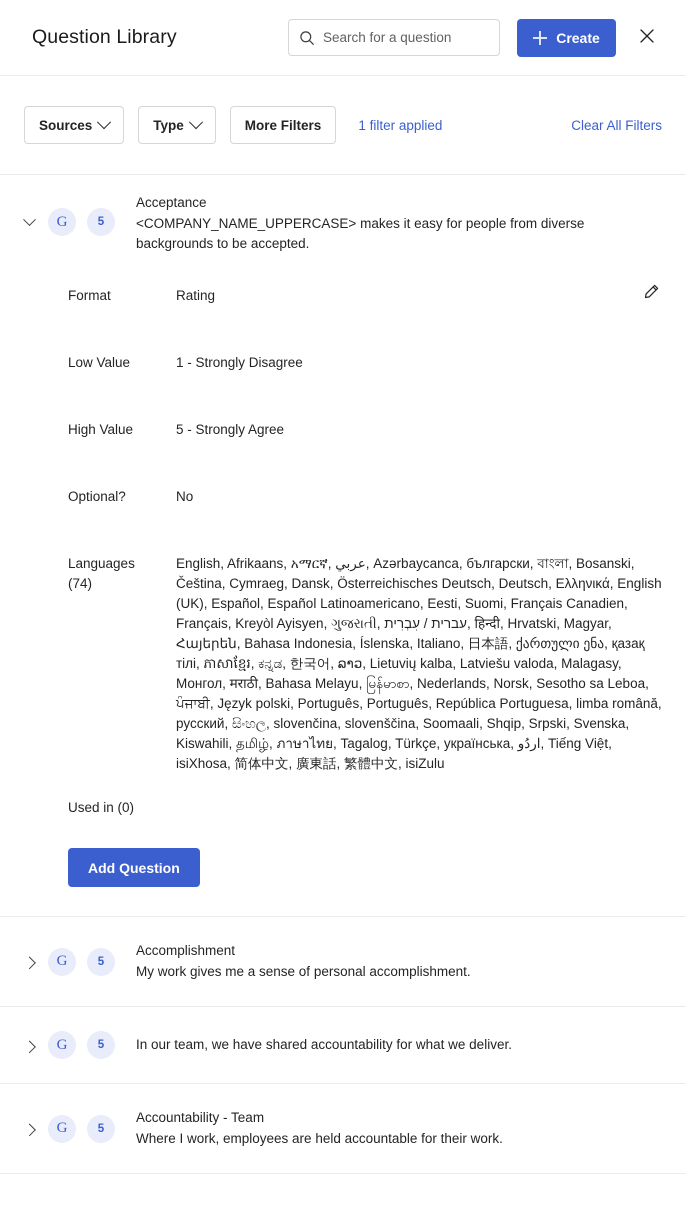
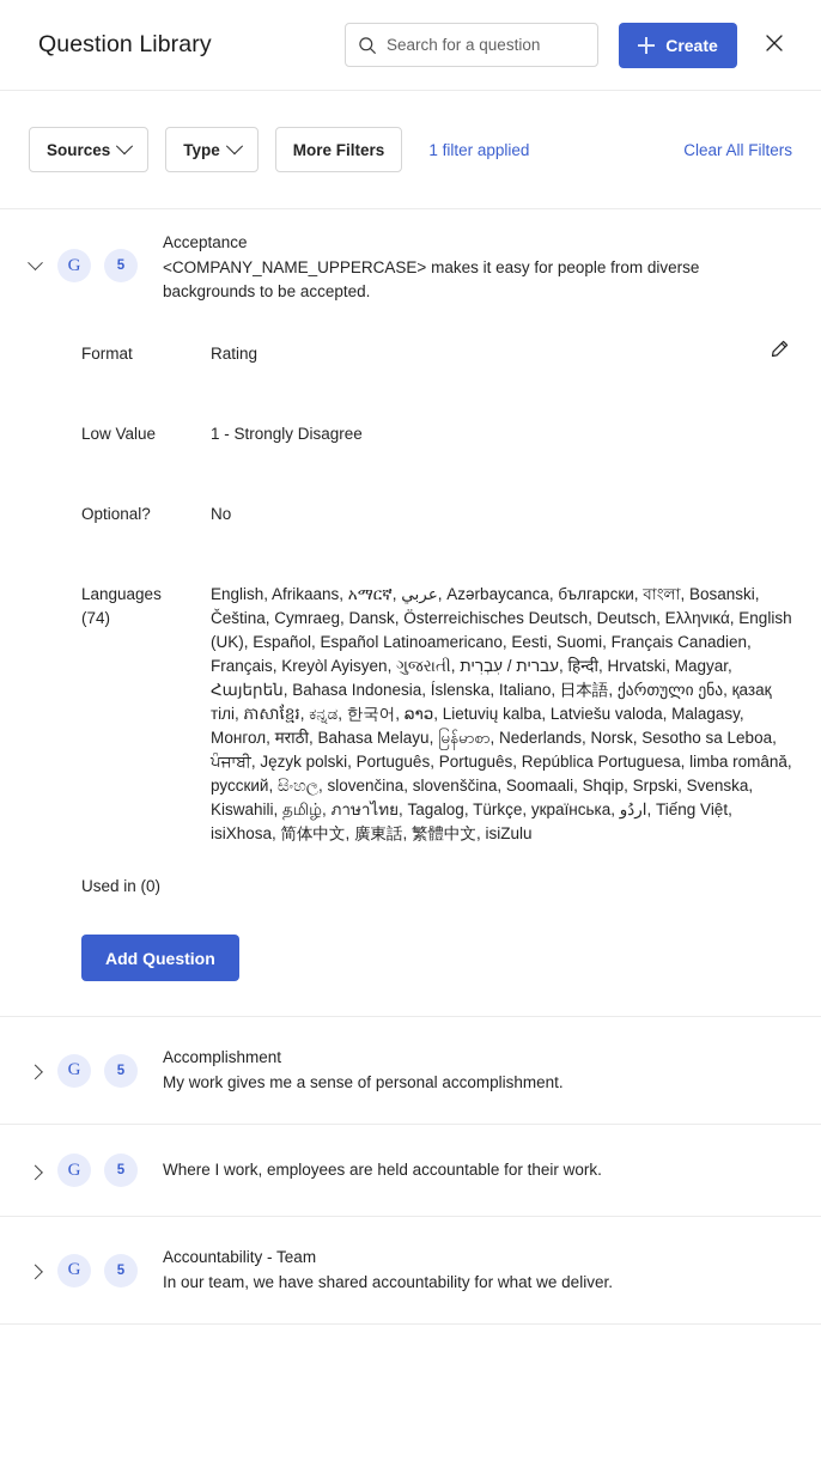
  Question Library
  Search for a question
  Create
  Sources
  Type
  More Filters
  1 filter applied
  Clear All Filters
  G
  5
  Acceptance
  <COMPANY_NAME_UPPERCASE> makes it easy for people from diverse backgrounds to be accepted.
  Format
  Rating
  Low Value
  1 - Strongly Disagree
- High Value
- 5 - Strongly Agree
  Optional?
  No
  Languages
  (74)
  English, Afrikaans, አማርኛ, عربي, Azərbaycanca, български, বাংলা, Bosanski, Čeština, Cymraeg, Dansk, Österreichisches Deutsch, Deutsch, Ελληνικά, English (UK), Español, Español Latinoamericano, Eesti, Suomi, Français Canadien, Français, Kreyòl Ayisyen, ગુજરાતી, עברית / עִבְרִית, हिन्दी, Hrvatski, Magyar, Հայերեն, Bahasa Indonesia, Íslenska, Italiano, 日本語, ქართული ენა, қазақ тілі, ភាសាខ្មែរ, ಕನ್ನಡ, 한국어, ລາວ, Lietuvių kalba, Latviešu valoda, Malagasy, Монгол, मराठी, Bahasa Melayu, မြန်မာစာ, Nederlands, Norsk, Sesotho sa Leboa, ਪੰਜਾਬੀ, Język polski, Português, Português, República Portuguesa, limba română, русский, සිංහල, slovenčina, slovenščina, Soomaali, Shqip, Srpski, Svenska, Kiswahili, தமிழ், ภาษาไทย, Tagalog, Türkçe, українська, اردُو, Tiếng Việt, isiXhosa, 简体中文, 廣東話, 繁體中文, isiZulu
  Used in (0)
  Add Question
  G
  5
  Accomplishment
  My work gives me a sense of personal accomplishment.
  G
  5
- In our team, we have shared accountability for what we deliver.
+ Where I work, employees are held accountable for their work.
  G
  5
  Accountability - Team
- Where I work, employees are held accountable for their work.
+ In our team, we have shared accountability for what we deliver.
